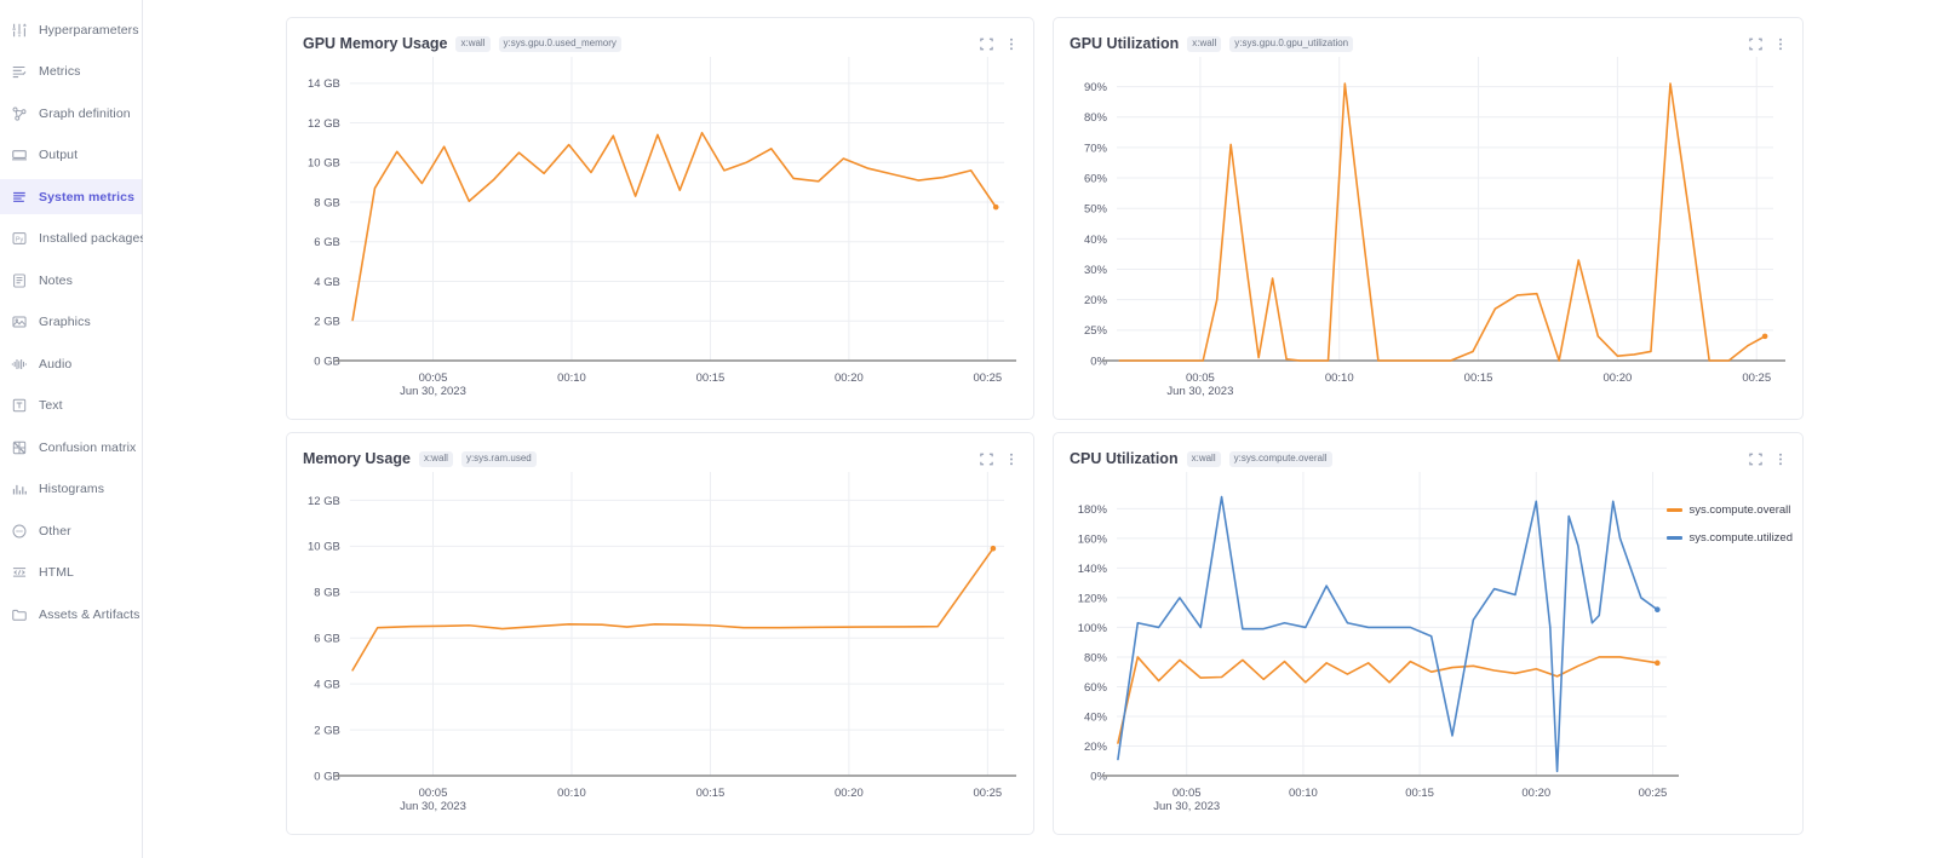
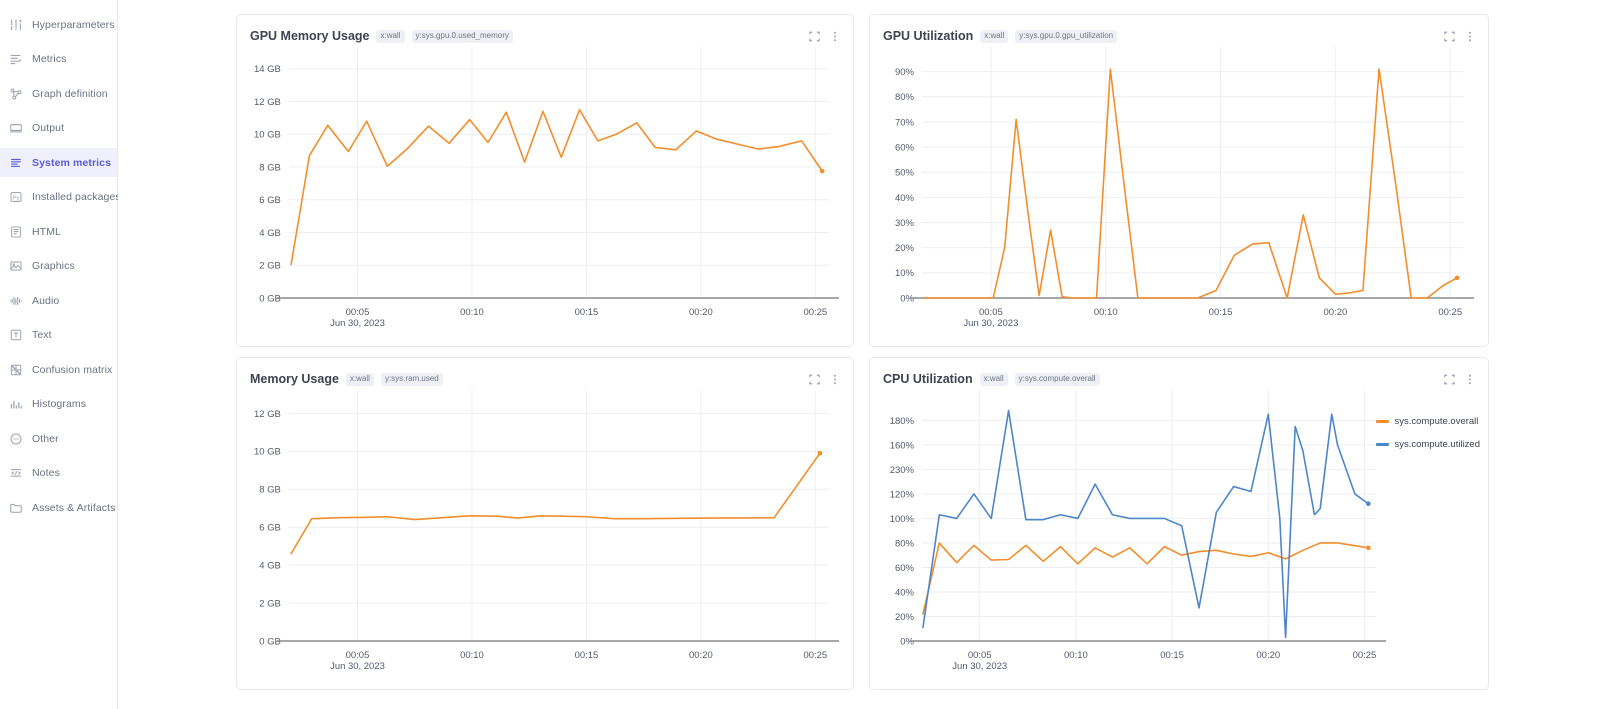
  Hyperparameters
  Metrics
  Graph definition
  Output
  System metrics
  Installed package
- Notes
+ HTML
  Graphics
  Audio
  Text
  Confusion matrix
  Histograms
  Other
- HTML
+ Notes
  Assets & Artifacts
  GPU Memory Usage
  x:wall
  y:sys.gpu.0.used_memory
  0 GB
  2 GB
  4 GB
  6 GB
  8 GB
  10 GB
  12 GB
  14 GB
  00:05
  00:10
  00:15
  00:20
  00:25
  Jun 30, 2023
  GPU Utilization
  x:wall
  y:sys.gpu.0.gpu_utilization
  0%
- 25%
+ 10%
  20%
  30%
  40%
  50%
  60%
  70%
  80%
  90%
  00:05
  00:10
  00:15
  00:20
  00:25
  Jun 30, 2023
  Memory Usage
  x:wall
  y:sys.ram.used
  0 GB
  2 GB
  4 GB
  6 GB
  8 GB
  10 GB
  12 GB
  00:05
  00:10
  00:15
  00:20
  00:25
  Jun 30, 2023
  CPU Utilization
  x:wall
  y:sys.compute.overall
  0%
  20%
  40%
  60%
  80%
  100%
  120%
- 140%
+ 230%
  160%
  180%
  00:05
  00:10
  00:15
  00:20
  00:25
  Jun 30, 2023
  sys.compute.overall
  sys.compute.utilized
